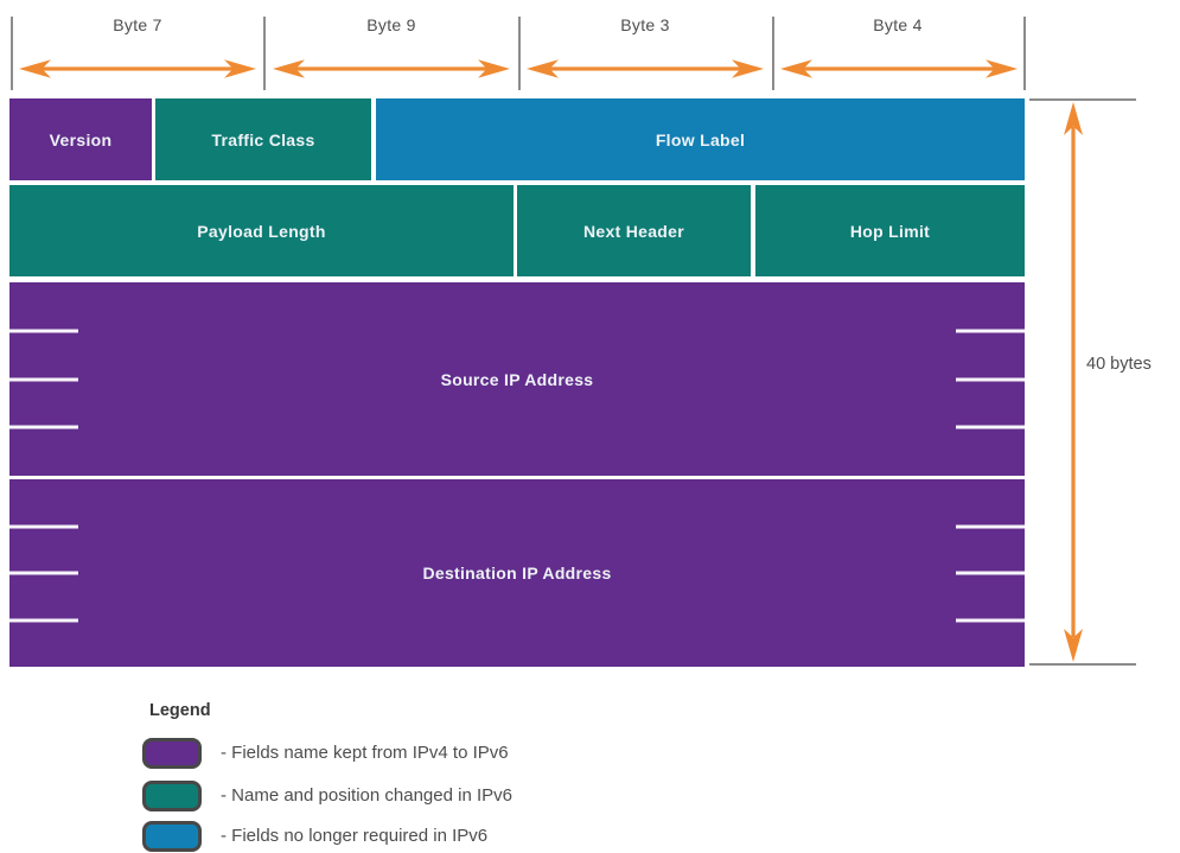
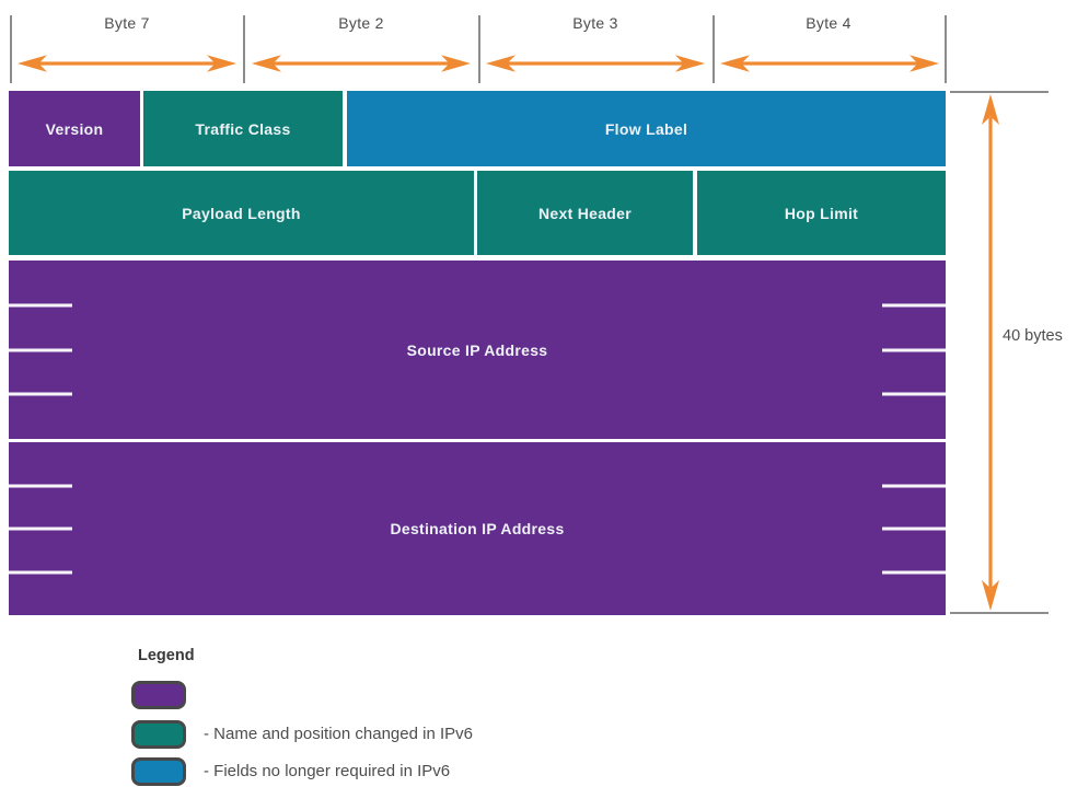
  Byte 7
- Byte 9
+ Byte 2
  Byte 3
  Byte 4
  Version
  Traffic Class
  Flow Label
  Payload Length
  Next Header
  Hop Limit
  Source IP Address
  Destination IP Address
  40 bytes
  Legend
- - Fields name kept from IPv4 to IPv6
  - Name and position changed in IPv6
  - Fields no longer required in IPv6
